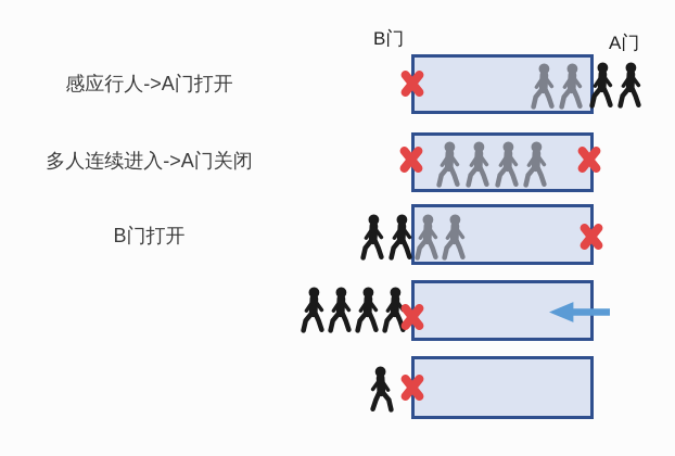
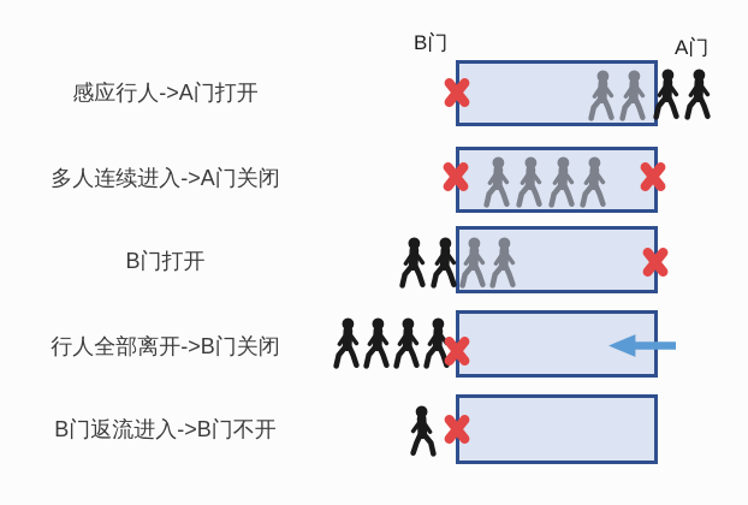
  B门
  A门
  感应行人->A门打开
  多人连续进入->A门关闭
  B门打开
+ 行人全部离开->B门关闭
+ B门返流进入->B门不开
